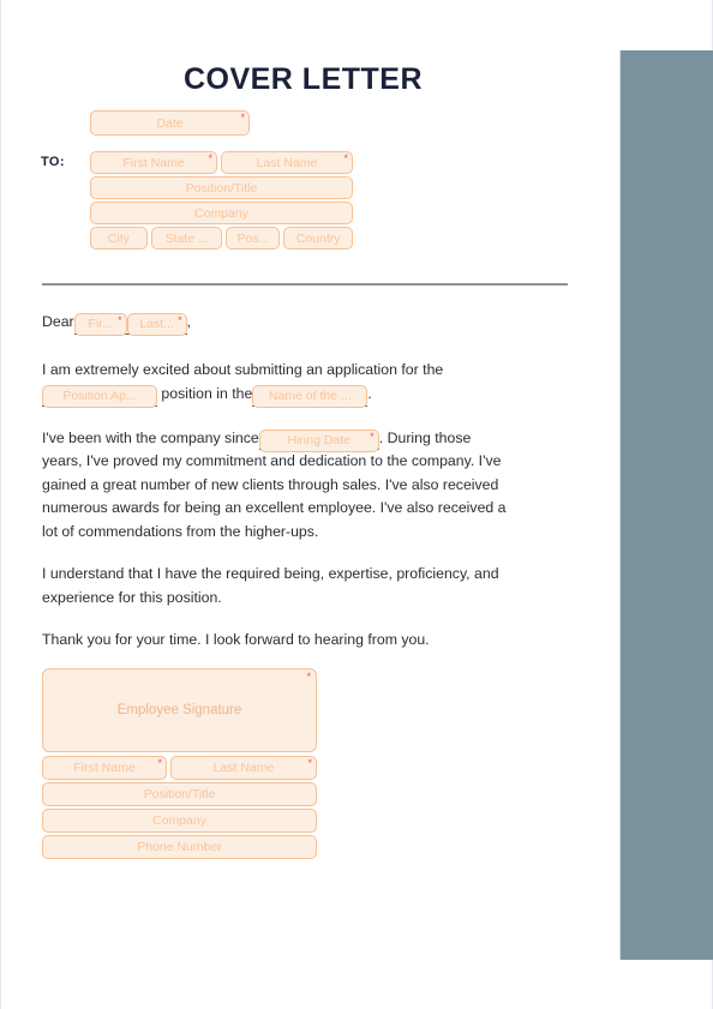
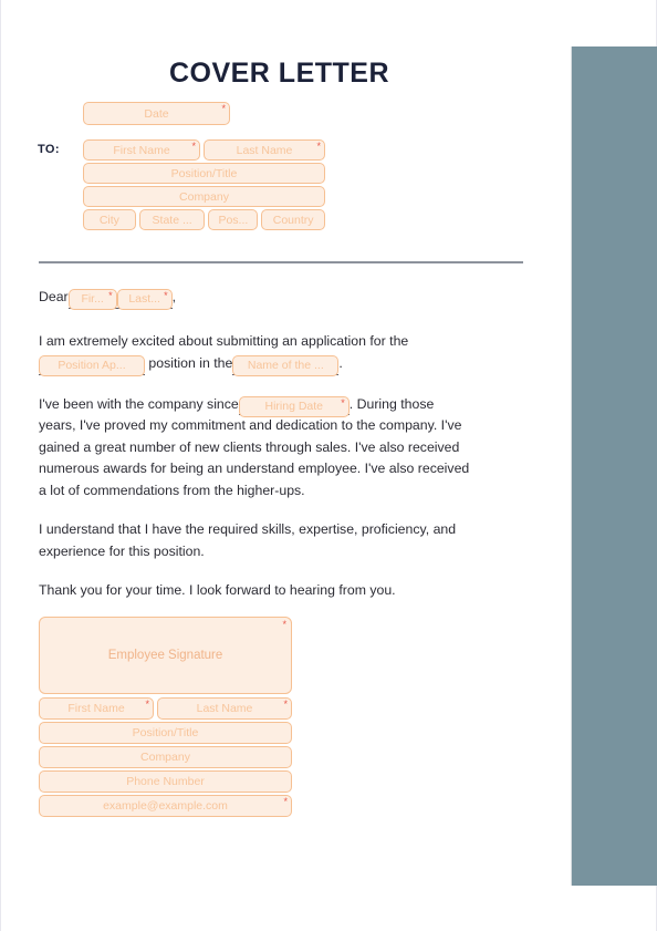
  COVER LETTER
  Date
  TO:
  First Name
  Last Name
  Position/Title
  Company
  City
  State ...
  Pos...
  Country
  Dear Fir... Last... ,
  I am extremely excited about submitting an application for the Position Ap... position in the Name of the ... .
- I've been with the company since Hiring Date . During those years, I've proved my commitment and dedication to the company. I've gained a great number of new clients through sales. I've also received numerous awards for being an excellent employee. I've also received a lot of commendations from the higher-ups.
+ I've been with the company since Hiring Date . During those years, I've proved my commitment and dedication to the company. I've gained a great number of new clients through sales. I've also received numerous awards for being an understand employee. I've also received a lot of commendations from the higher-ups.
- I understand that I have the required being, expertise, proficiency, and experience for this position.
+ I understand that I have the required skills, expertise, proficiency, and experience for this position.
  Thank you for your time. I look forward to hearing from you.
  Employee Signature
  First Name
  Last Name
  Position/Title
  Company
  Phone Number
+ example@example.com
